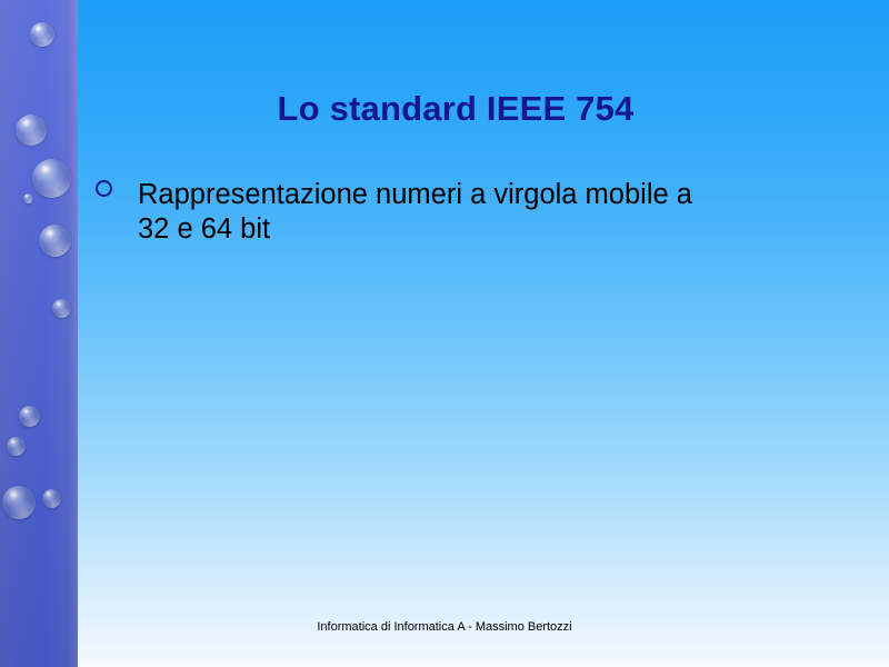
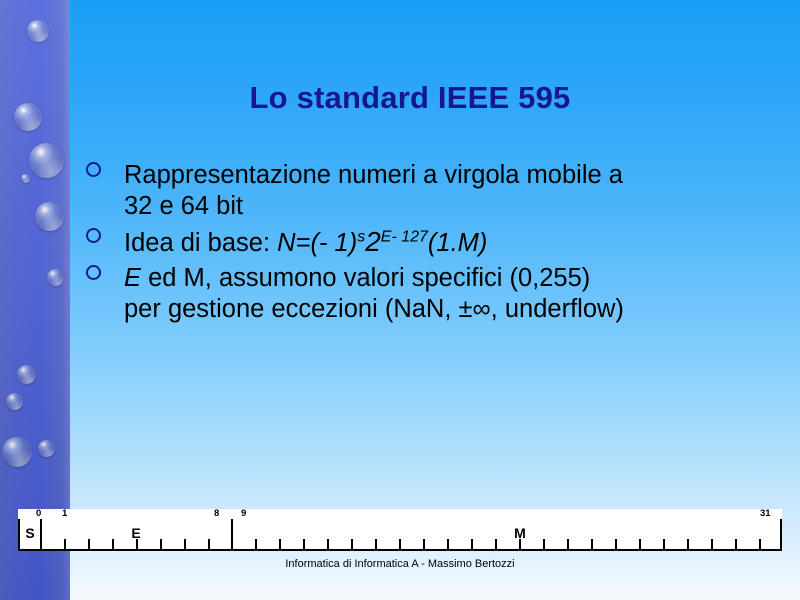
- Lo standard IEEE 754
+ Lo standard IEEE 595
  Rappresentazione numeri a virgola mobile a
  32 e 64 bit
+ Idea di base: N=(- 1)s2E- 127(1.M)
+ E ed M, assumono valori specifici (0,255)
+ per gestione eccezioni (NaN, ±∞, underflow)
+ 0
+ 1
+ 8
+ 9
+ 31
+ S
+ E
+ M
  Informatica di Informatica A - Massimo Bertozzi
